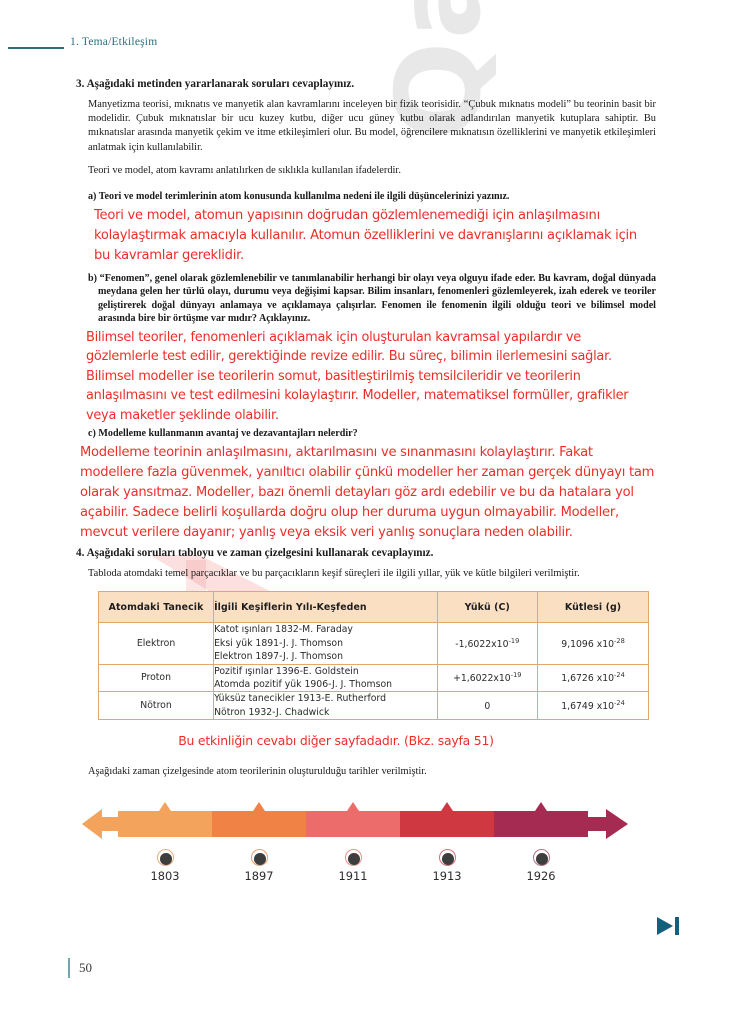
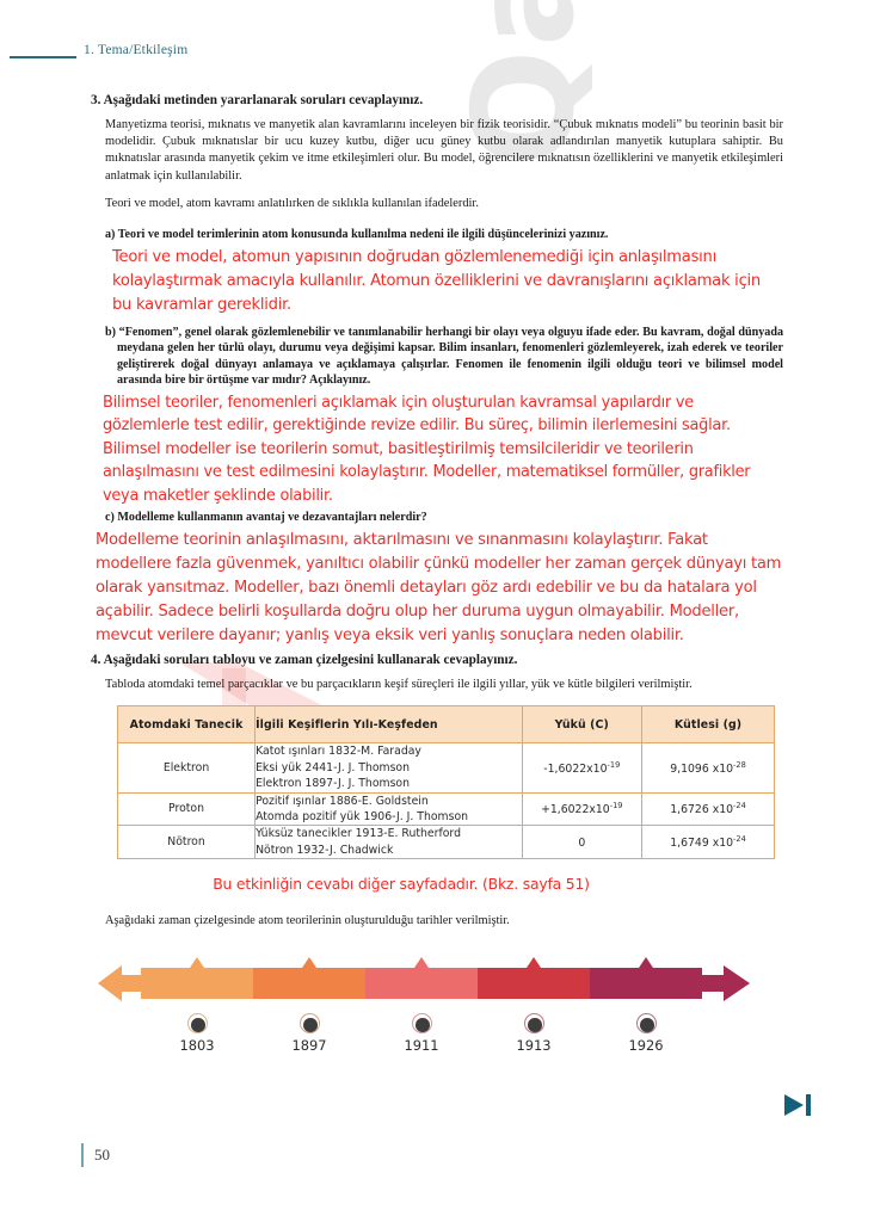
  1. Tema/Etkileşim
  3. Aşağıdaki metinden yararlanarak soruları cevaplayınız.
  Manyetizma teorisi, mıknatıs ve manyetik alan kavramlarını inceleyen bir fizik teorisidir. “Çubuk mıknatıs modeli” bu teorinin basit bir modelidir. Çubuk mıknatıslar bir ucu kuzey kutbu, diğer ucu güney kutbu olarak adlandırılan manyetik kutuplara sahiptir. Bu mıknatıslar arasında manyetik çekim ve itme etkileşimleri olur. Bu model, öğrencilere mıknatısın özelliklerini ve manyetik etkileşimleri anlatmak için kullanılabilir.
  Teori ve model, atom kavramı anlatılırken de sıklıkla kullanılan ifadelerdir.
  a) Teori ve model terimlerinin atom konusunda kullanılma nedeni ile ilgili düşüncelerinizi yazınız.
  Teori ve model, atomun yapısının doğrudan gözlemlenemediği için anlaşılmasını kolaylaştırmak amacıyla kullanılır. Atomun özelliklerini ve davranışlarını açıklamak için bu kavramlar gereklidir.
  b) “Fenomen”, genel olarak gözlemlenebilir ve tanımlanabilir herhangi bir olayı veya olguyu ifade eder. Bu kavram, doğal dünyada meydana gelen her türlü olayı, durumu veya değişimi kapsar. Bilim insanları, fenomenleri gözlemleyerek, izah ederek ve teoriler geliştirerek doğal dünyayı anlamaya ve açıklamaya çalışırlar. Fenomen ile fenomenin ilgili olduğu teori ve bilimsel model arasında bire bir örtüşme var mıdır? Açıklayınız.
  Bilimsel teoriler, fenomenleri açıklamak için oluşturulan kavramsal yapılardır ve gözlemlerle test edilir, gerektiğinde revize edilir. Bu süreç, bilimin ilerlemesini sağlar. Bilimsel modeller ise teorilerin somut, basitleştirilmiş temsilcileridir ve teorilerin anlaşılmasını ve test edilmesini kolaylaştırır. Modeller, matematiksel formüller, grafikler veya maketler şeklinde olabilir.
  c) Modelleme kullanmanın avantaj ve dezavantajları nelerdir?
  Modelleme teorinin anlaşılmasını, aktarılmasını ve sınanmasını kolaylaştırır. Fakat modellere fazla güvenmek, yanıltıcı olabilir çünkü modeller her zaman gerçek dünyayı tam olarak yansıtmaz. Modeller, bazı önemli detayları göz ardı edebilir ve bu da hatalara yol açabilir. Sadece belirli koşullarda doğru olup her duruma uygun olmayabilir. Modeller, mevcut verilere dayanır; yanlış veya eksik veri yanlış sonuçlara neden olabilir.
  4. Aşağıdaki soruları tabloyu ve zaman çizelgesini kullanarak cevaplayınız.
  Tabloda atomdaki temel parçacıklar ve bu parçacıkların keşif süreçleri ile ilgili yıllar, yük ve kütle bilgileri verilmiştir.
  Atomdaki Tanecik	İlgili Keşiflerin Yılı-Keşfeden	Yükü (C)	Kütlesi (g)
- Elektron	Katot ışınları 1832-M. Faraday Eksi yük 1891-J. J. Thomson Elektron 1897-J. J. Thomson	-1,6022x10-19	9,1096 x10-28
+ Elektron	Katot ışınları 1832-M. Faraday Eksi yük 2441-J. J. Thomson Elektron 1897-J. J. Thomson	-1,6022x10-19	9,1096 x10-28
- Proton	Pozitif ışınlar 1396-E. Goldstein Atomda pozitif yük 1906-J. J. Thomson	+1,6022x10-19	1,6726 x10-24
+ Proton	Pozitif ışınlar 1886-E. Goldstein Atomda pozitif yük 1906-J. J. Thomson	+1,6022x10-19	1,6726 x10-24
  Nötron	Yüksüz tanecikler 1913-E. Rutherford Nötron 1932-J. Chadwick	0	1,6749 x10-24
  Bu etkinliğin cevabı diğer sayfadadır. (Bkz. sayfa 51)
  Aşağıdaki zaman çizelgesinde atom teorilerinin oluşturulduğu tarihler verilmiştir.
  1803
  1897
  1911
  1913
  1926
  50
